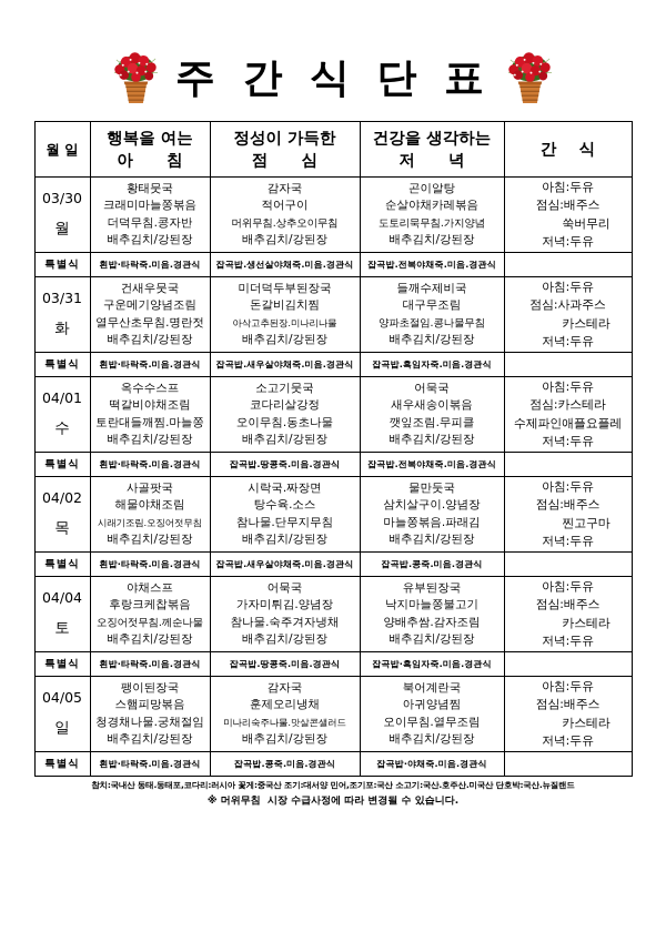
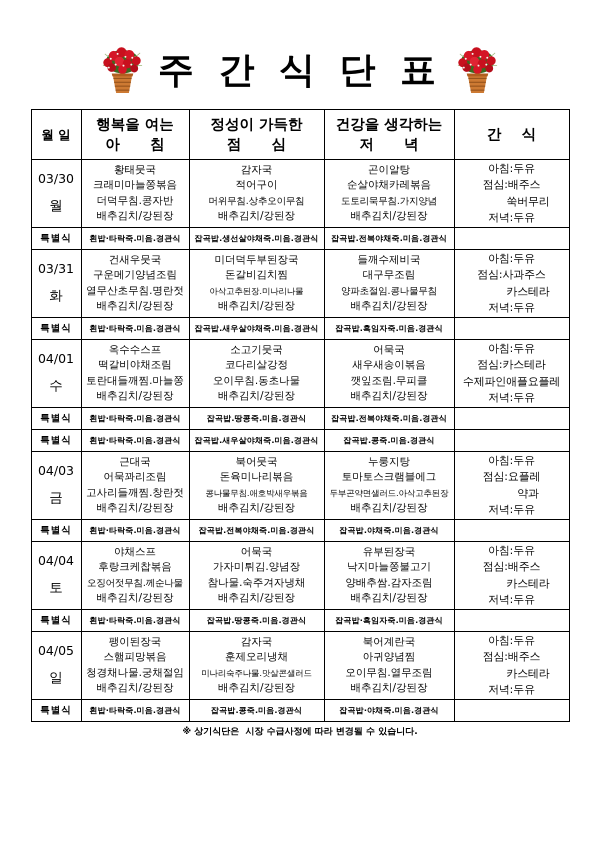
  주 간 식 단 표
  월 일	행복을 여는 아 침	정성이 가득한 점 심	건강을 생각하는 저 녁	간 식
  03/30월	황태뭇국크래미마늘쫑볶음더덕무침.콩자반배추김치/강된장	감자국적어구이머위무침.상추오이무침배추김치/강된장	곤이알탕순살야채카레볶음도토리묵무침.가지양념배추김치/강된장	아침:두유점심:배주스쑥버무리저녁:두유
  특별식	흰밥·타락죽.미음.경관식	잡곡밥.생선살야채죽.미음.경관식	잡곡밥.전복야채죽.미음.경관식
  03/31화	건새우뭇국구운메기양념조림열무산초무침.명란젓배추김치/강된장	미더덕두부된장국돈갈비김치찜아삭고추된장.미나리나물배추김치/강된장	들깨수제비국대구무조림양파초절임.콩나물무침배추김치/강된장	아침:두유점심:사과주스카스테라저녁:두유
  특별식	흰밥·타락죽.미음.경관식	잡곡밥.새우살야채죽.미음.경관식	잡곡밥.흑임자죽.미음.경관식
  04/01수	옥수수스프떡갈비야채조림토란대들깨찜.마늘쫑배추김치/강된장	소고기뭇국코다리살강정오이무침.동초나물배추김치/강된장	어묵국새우새송이볶음깻잎조림.무피클배추김치/강된장	아침:두유점심:카스테라수제파인애플요플레저녁:두유
  특별식	흰밥·타락죽.미음.경관식	잡곡밥.땅콩죽.미음.경관식	잡곡밥.전복야채죽.미음.경관식
- 04/02목	사골팟국해물야채조림시래기조림.오징어젓무침배추김치/강된장	시락국.짜장면탕수육.소스참나물.단무지무침배추김치/강된장	물만둣국삼치살구이.양념장마늘쫑볶음.파래김배추김치/강된장	아침:두유점심:배주스찐고구마저녁:두유
  특별식	흰밥·타락죽.미음.경관식	잡곡밥.새우살야채죽.미음.경관식	잡곡밥.콩죽.미음.경관식
+ 04/03금	근대국어묵꽈리조림고사리들깨찜.창란젓배추김치/강된장	북어뭇국돈육미나리볶음콩나물무침.애호박새우볶음배추김치/강된장	누룽지탕토마토스크램블에그두부곤약면샐러드.아삭고추된장배추김치/강된장	아침:두유점심:요플레약과저녁:두유
+ 특별식	흰밥·타락죽.미음.경관식	잡곡밥.전복야채죽.미음.경관식	잡곡밥.야채죽.미음.경관식
  04/04토	야채스프후랑크케찹볶음오징어젓무침.께순나물배추김치/강된장	어묵국가자미튀김.양념장참나물.숙주겨자냉채배추김치/강된장	유부된장국낙지마늘쫑불고기양배추쌈.감자조림배추김치/강된장	아침:두유점심:배주스카스테라저녁:두유
  특별식	흰밥·타락죽.미음.경관식	잡곡밥.땅콩죽.미음.경관식	잡곡밥·흑임자죽.미음.경관식
  04/05일	팽이된장국스햄피망볶음청경채나물.궁채절임배추김치/강된장	감자국훈제오리냉채미나리숙주나물.맛살콘샐러드배추김치/강된장	북어계란국아귀양념찜오이무침.열무조림배추김치/강된장	아침:두유점심:배주스카스테라저녁:두유
  특별식	흰밥·타락죽.미음.경관식	잡곡밥.콩죽.미음.경관식	잡곡밥·야채죽.미음.경관식
- 참치:국내산 동태.동태포,코다리:러시아 꽃게:중국산 조기:대서양 민어,조기포:국산 소고기:국산.호주산.미국산 단호박:국산.뉴질랜드
- ※ 머위무침 시장 수급사정에 따라 변경될 수 있습니다.
+ ※ 상기식단은 시장 수급사정에 따라 변경될 수 있습니다.
